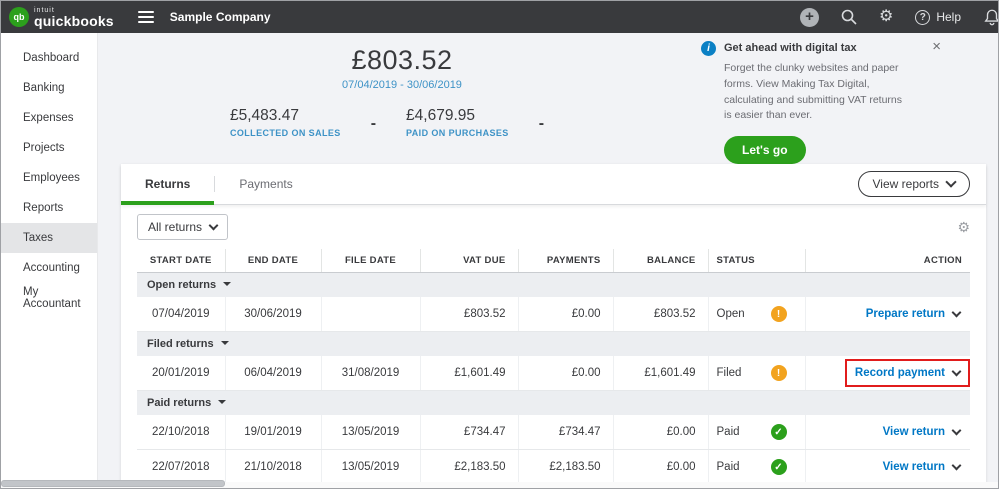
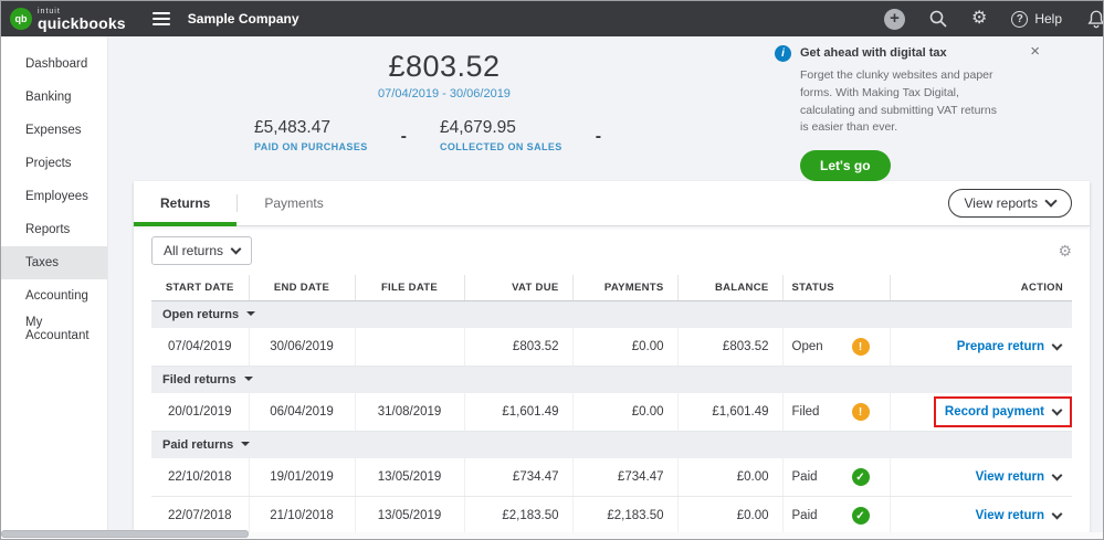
  qb
  quickbooks
  Sample Company
  +
  ⚙
  ?
  Help
  Dashboard
  Banking
  Expenses
  Projects
  Employees
  Reports
  Taxes
  Accounting
  My Accountant
  £803.52
  07/04/2019 - 30/06/2019
  £5,483.47
- COLLECTED ON SALES
+ PAID ON PURCHASES
  -
  £4,679.95
- PAID ON PURCHASES
+ COLLECTED ON SALES
  -
  i
  Get ahead with digital tax
  ×
- Forget the clunky websites and paper forms. View Making Tax Digital, calculating and submitting VAT returns is easier than ever.
+ Forget the clunky websites and paper forms. With Making Tax Digital, calculating and submitting VAT returns is easier than ever.
  Let's go
  Returns
  Payments
  View reports
  All returns
  ⚙
  START DATE	END DATE	FILE DATE	VAT DUE	PAYMENTS	BALANCE	STATUS	ACTION
  Open returns
  07/04/2019	30/06/2019		£803.52	£0.00	£803.52	Open !	Prepare return
  Filed returns
  20/01/2019	06/04/2019	31/08/2019	£1,601.49	£0.00	£1,601.49	Filed !	Record payment
  Paid returns
  22/10/2018	19/01/2019	13/05/2019	£734.47	£734.47	£0.00	Paid ✓	View return
  22/07/2018	21/10/2018	13/05/2019	£2,183.50	£2,183.50	£0.00	Paid ✓	View return
